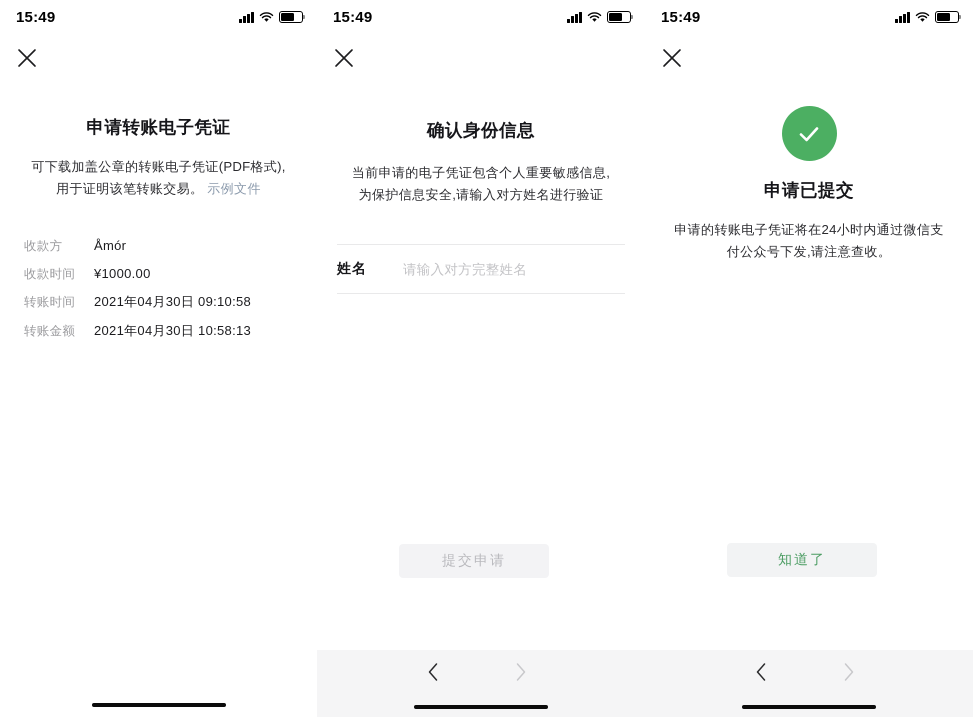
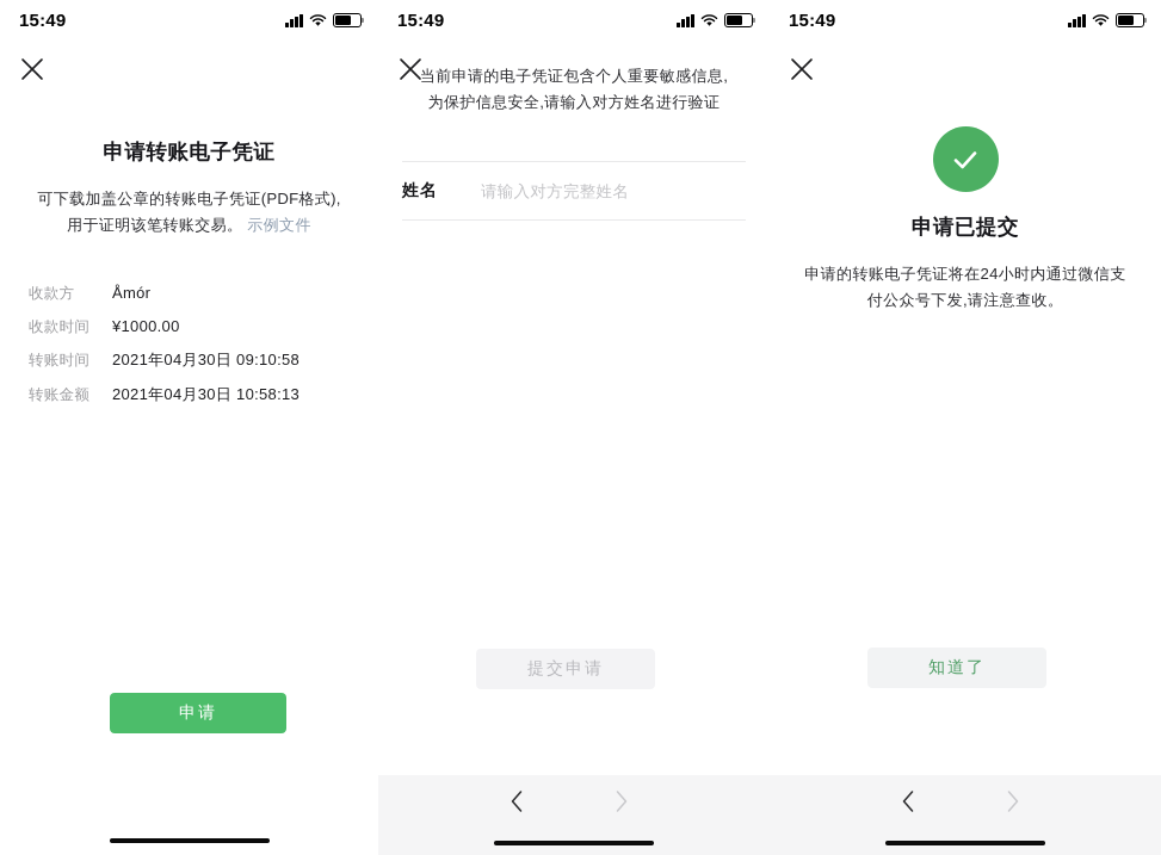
  15:49
  申请转账电子凭证
  可下载加盖公章的转账电子凭证(PDF格式),
  用于证明该笔转账交易。 示例文件
  收款方
  Åmór
  收款时间
  ¥1000.00
  转账时间
  2021年04月30日 09:10:58
  转账金额
  2021年04月30日 10:58:13
+ 申请
  15:49
- 确认身份信息
  当前申请的电子凭证包含个人重要敏感信息,
  为保护信息安全,请输入对方姓名进行验证
  姓名
  请输入对方完整姓名
  提交申请
  15:49
  申请已提交
  申请的转账电子凭证将在24小时内通过微信支
  付公众号下发,请注意查收。
  知道了
